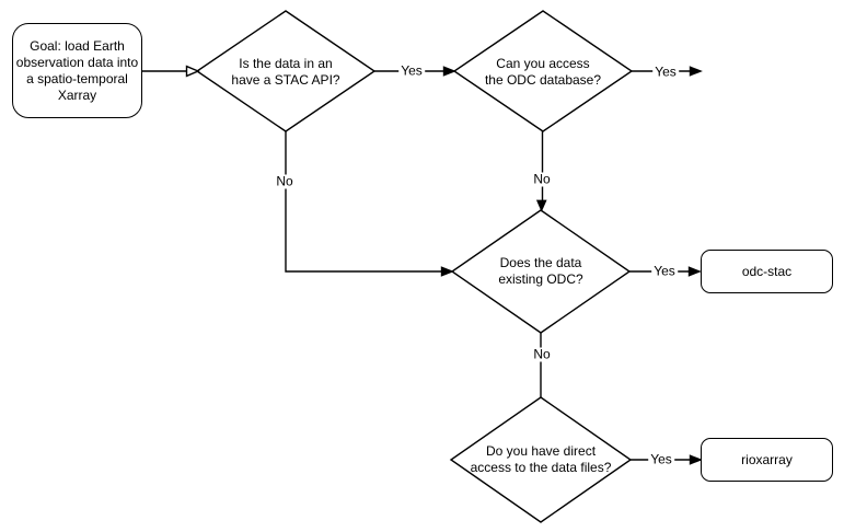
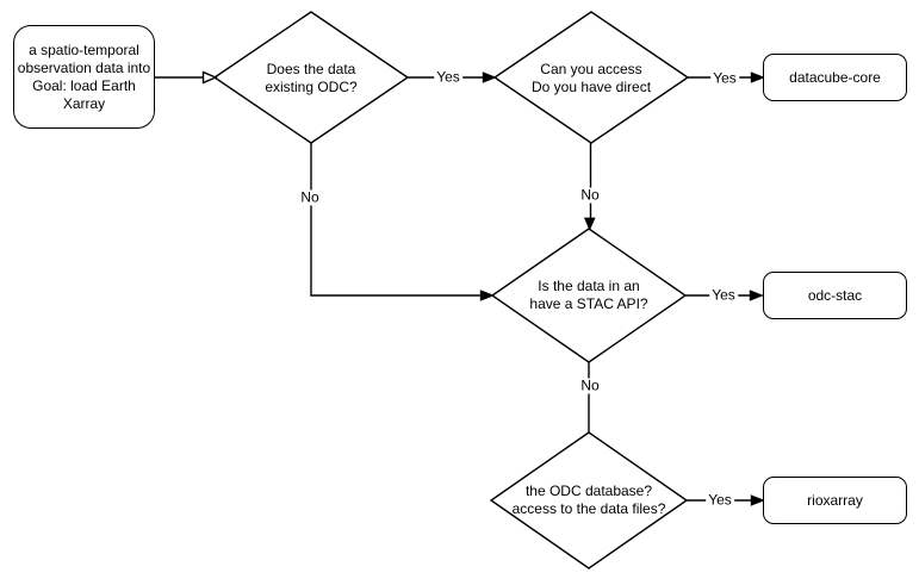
- Goal: load Earth
+ a spatio-temporal
  observation data into
- a spatio-temporal
+ Goal: load Earth
  Xarray
- Is the data in an
+ Does the data
- have a STAC API?
+ existing ODC?
  Can you access
- the ODC database?
+ Do you have direct
- Does the data
+ Is the data in an
- existing ODC?
+ have a STAC API?
- Do you have direct
+ the ODC database?
  access to the data files?
+ datacube-core
  odc-stac
  rioxarray
  Yes
  Yes
  Yes
  Yes
  No
  No
  No
